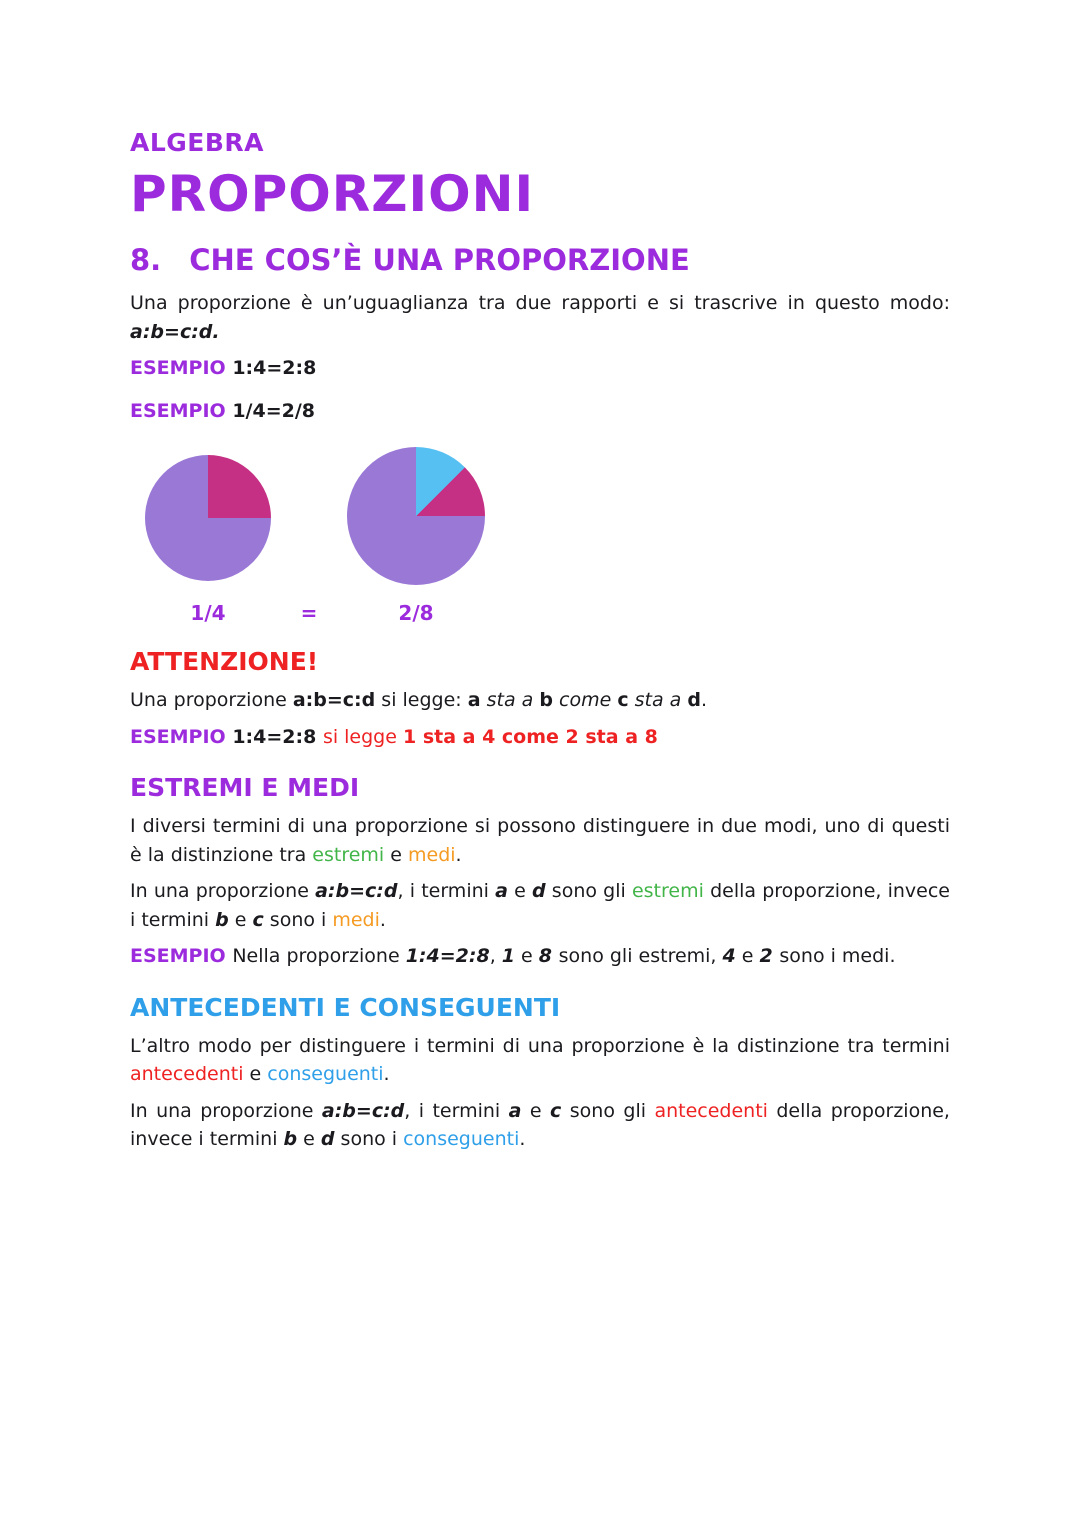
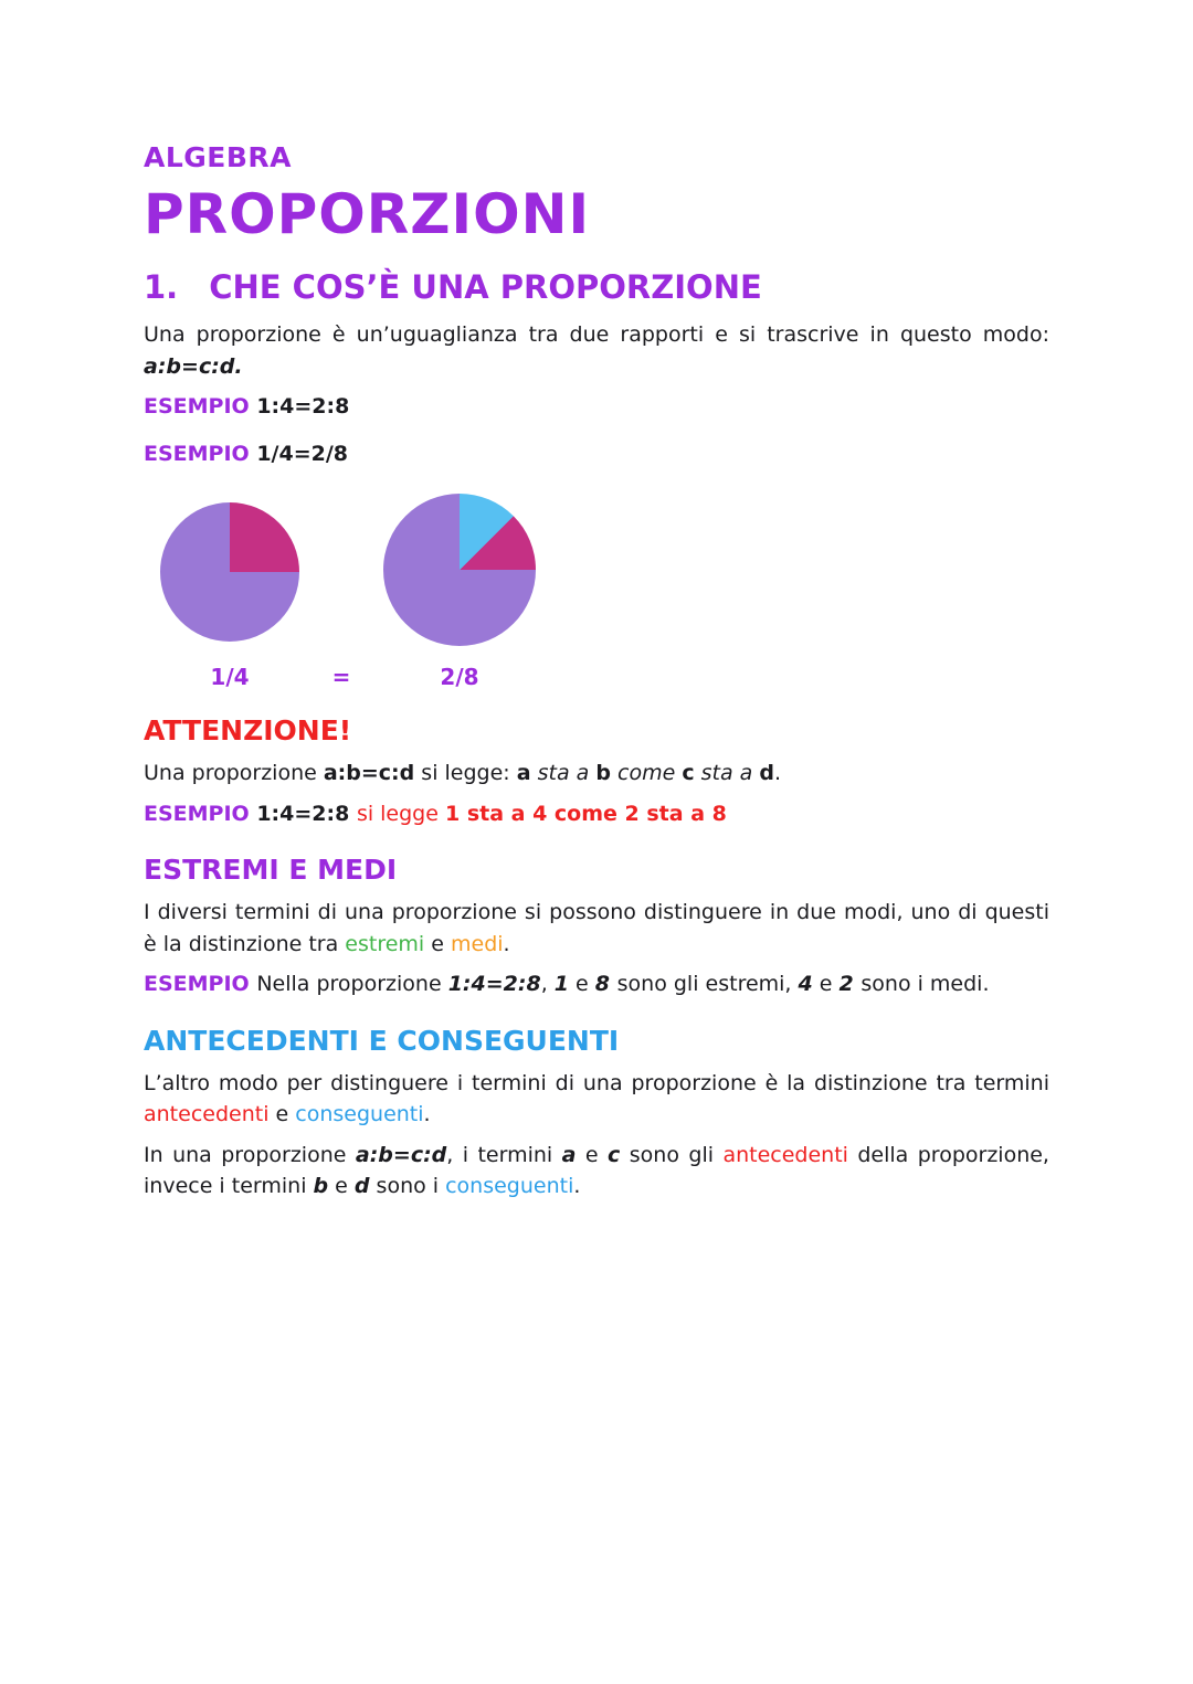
  ALGEBRA
  PROPORZIONI
- 8. CHE COS’È UNA PROPORZIONE
+ 1. CHE COS’È UNA PROPORZIONE
  Una proporzione è un’uguaglianza tra due rapporti e si trascrive in questo modo: a:b=c:d.
  ESEMPIO 1:4=2:8
  ESEMPIO 1/4=2/8
  1/4
  =
  2/8
  ATTENZIONE!
  Una proporzione a:b=c:d si legge: a sta a b come c sta a d.
  ESEMPIO 1:4=2:8 si legge 1 sta a 4 come 2 sta a 8
  ESTREMI E MEDI
  I diversi termini di una proporzione si possono distinguere in due modi, uno di questi è la distinzione tra estremi e medi.
- In una proporzione a:b=c:d, i termini a e d sono gli estremi della proporzione, invece i termini b e c sono i medi.
  ESEMPIO Nella proporzione 1:4=2:8, 1 e 8 sono gli estremi, 4 e 2 sono i medi.
  ANTECEDENTI E CONSEGUENTI
  L’altro modo per distinguere i termini di una proporzione è la distinzione tra termini antecedenti e conseguenti.
  In una proporzione a:b=c:d, i termini a e c sono gli antecedenti della proporzione, invece i termini b e d sono i conseguenti.
